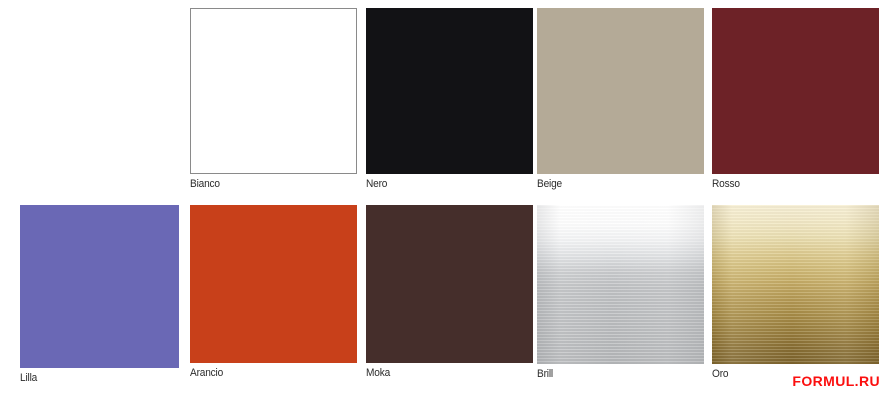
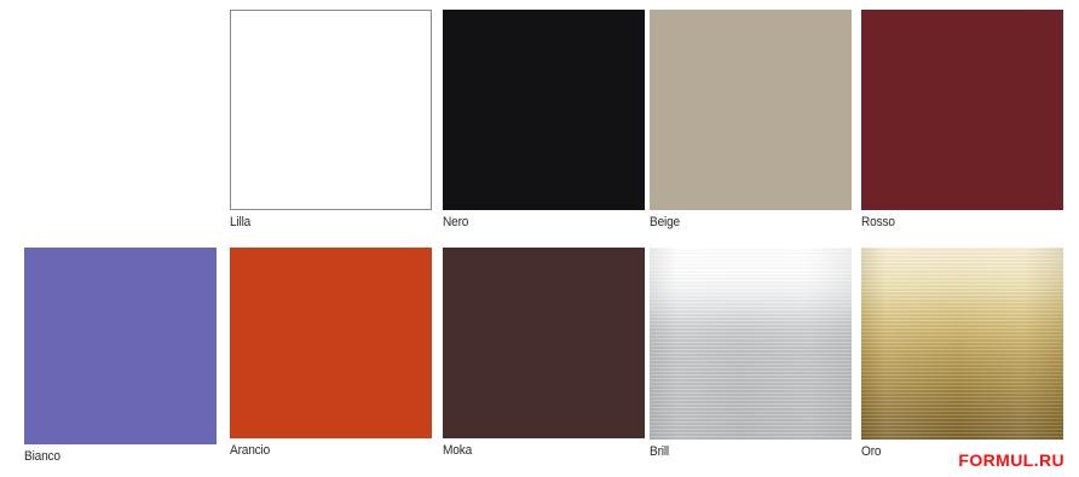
- Bianco
+ Lilla
  Nero
  Beige
  Rosso
- Lilla
+ Bianco
  Arancio
  Moka
  Brill
  Oro
  FORMUL.RU
